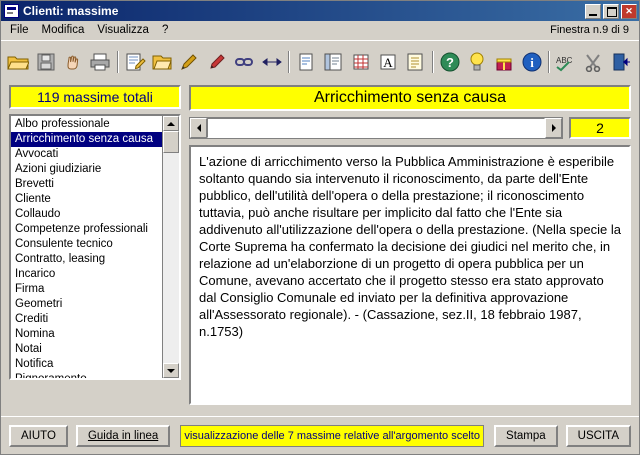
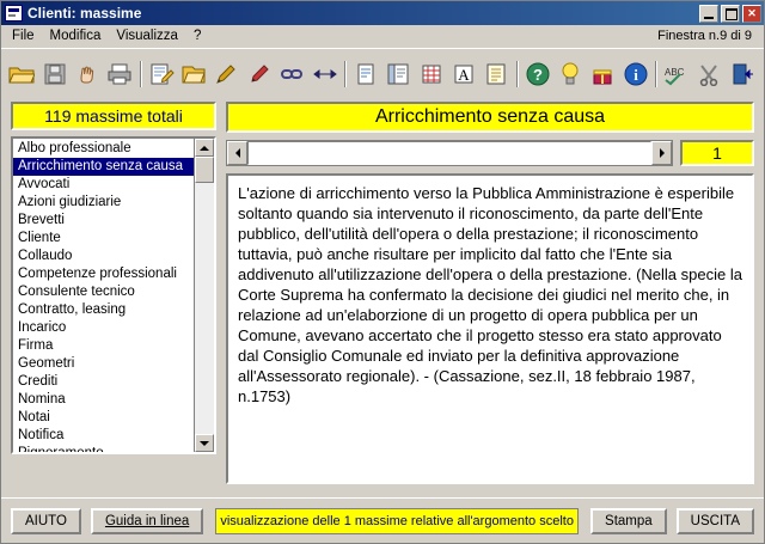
  Clienti: massime
  ✕
  File
  Modifica
  Visualizza
  ?
  Finestra n.9 di 9
  A
  ?
  i
  ABC
  119 massime totali
  Albo professionale
  Arricchimento senza causa
  Avvocati
  Azioni giudiziarie
  Brevetti
  Cliente
  Collaudo
  Competenze professionali
  Consulente tecnico
  Contratto, leasing
  Incarico
  Firma
  Geometri
  Crediti
  Nomina
  Notai
  Notifica
  Arricchimento senza causa
- 2
+ 1
  L'azione di arricchimento verso la Pubblica Amministrazione è esperibile soltanto quando sia intervenuto il riconoscimento, da parte dell'Ente pubblico, dell'utilità dell'opera o della prestazione; il riconoscimento tuttavia, può anche risultare per implicito dal fatto che l'Ente sia addivenuto all'utilizzazione dell'opera o della prestazione. (Nella specie la Corte Suprema ha confermato la decisione dei giudici nel merito che, in relazione ad un'elaborzione di un progetto di opera pubblica per un Comune, avevano accertato che il progetto stesso era stato approvato dal Consiglio Comunale ed inviato per la definitiva approvazione all'Assessorato regionale). - (Cassazione, sez.II, 18 febbraio 1987, n.1753)
  AIUTO
  Guida in linea
- visualizzazione delle 7 massime relative all'argomento scelto
+ visualizzazione delle 1 massime relative all'argomento scelto
  Stampa
  USCITA
